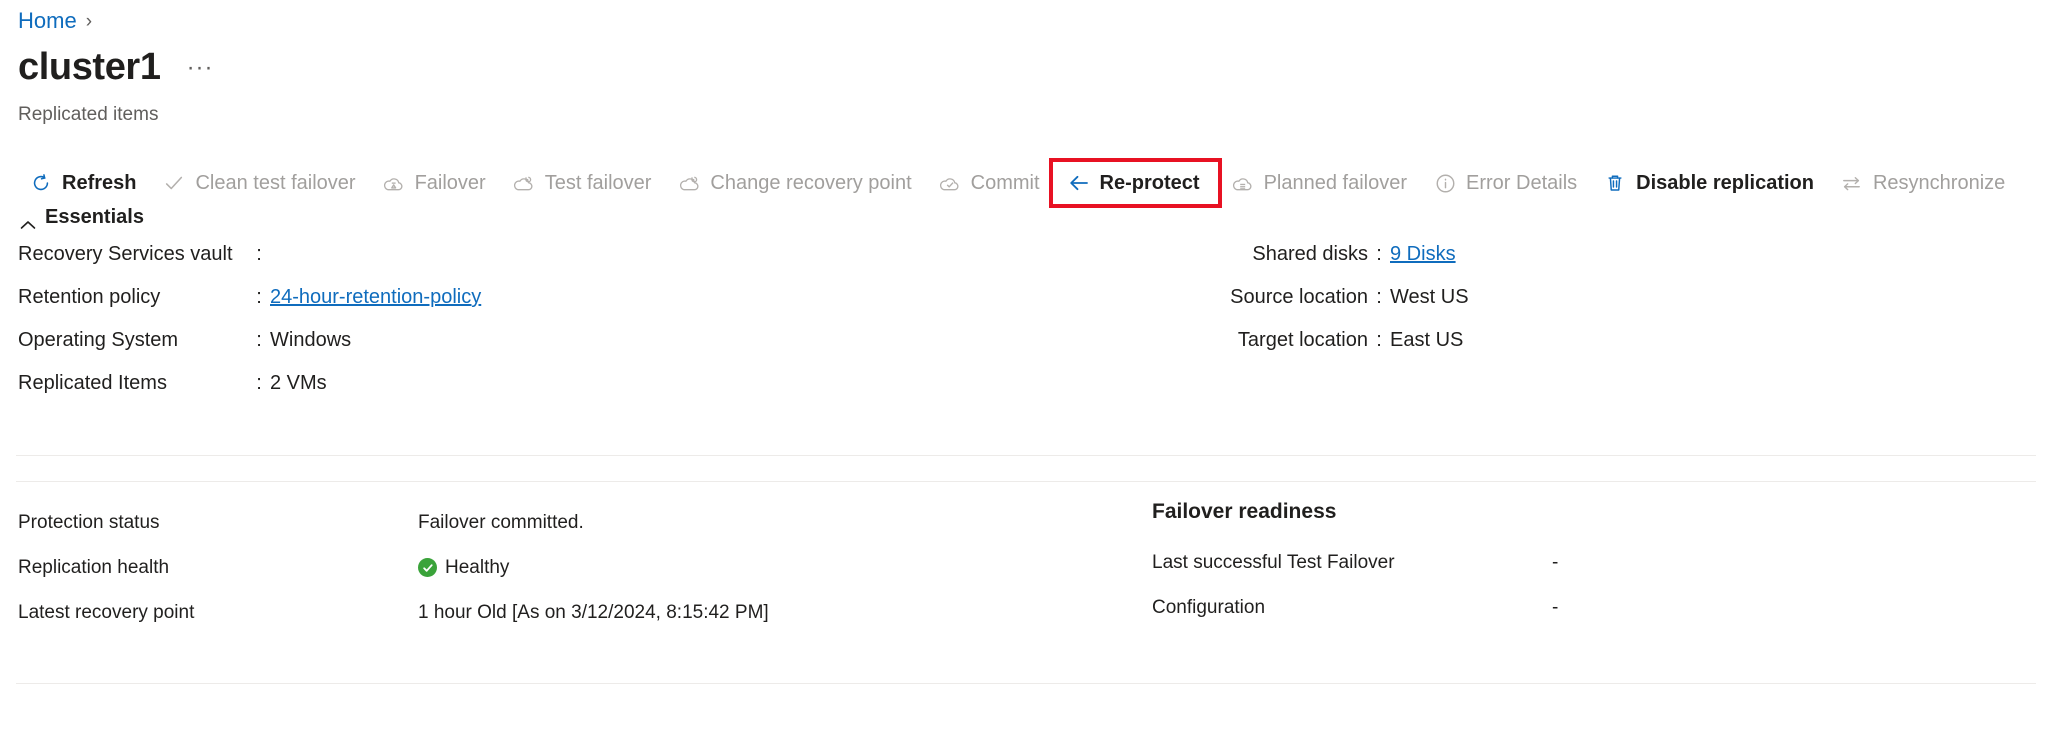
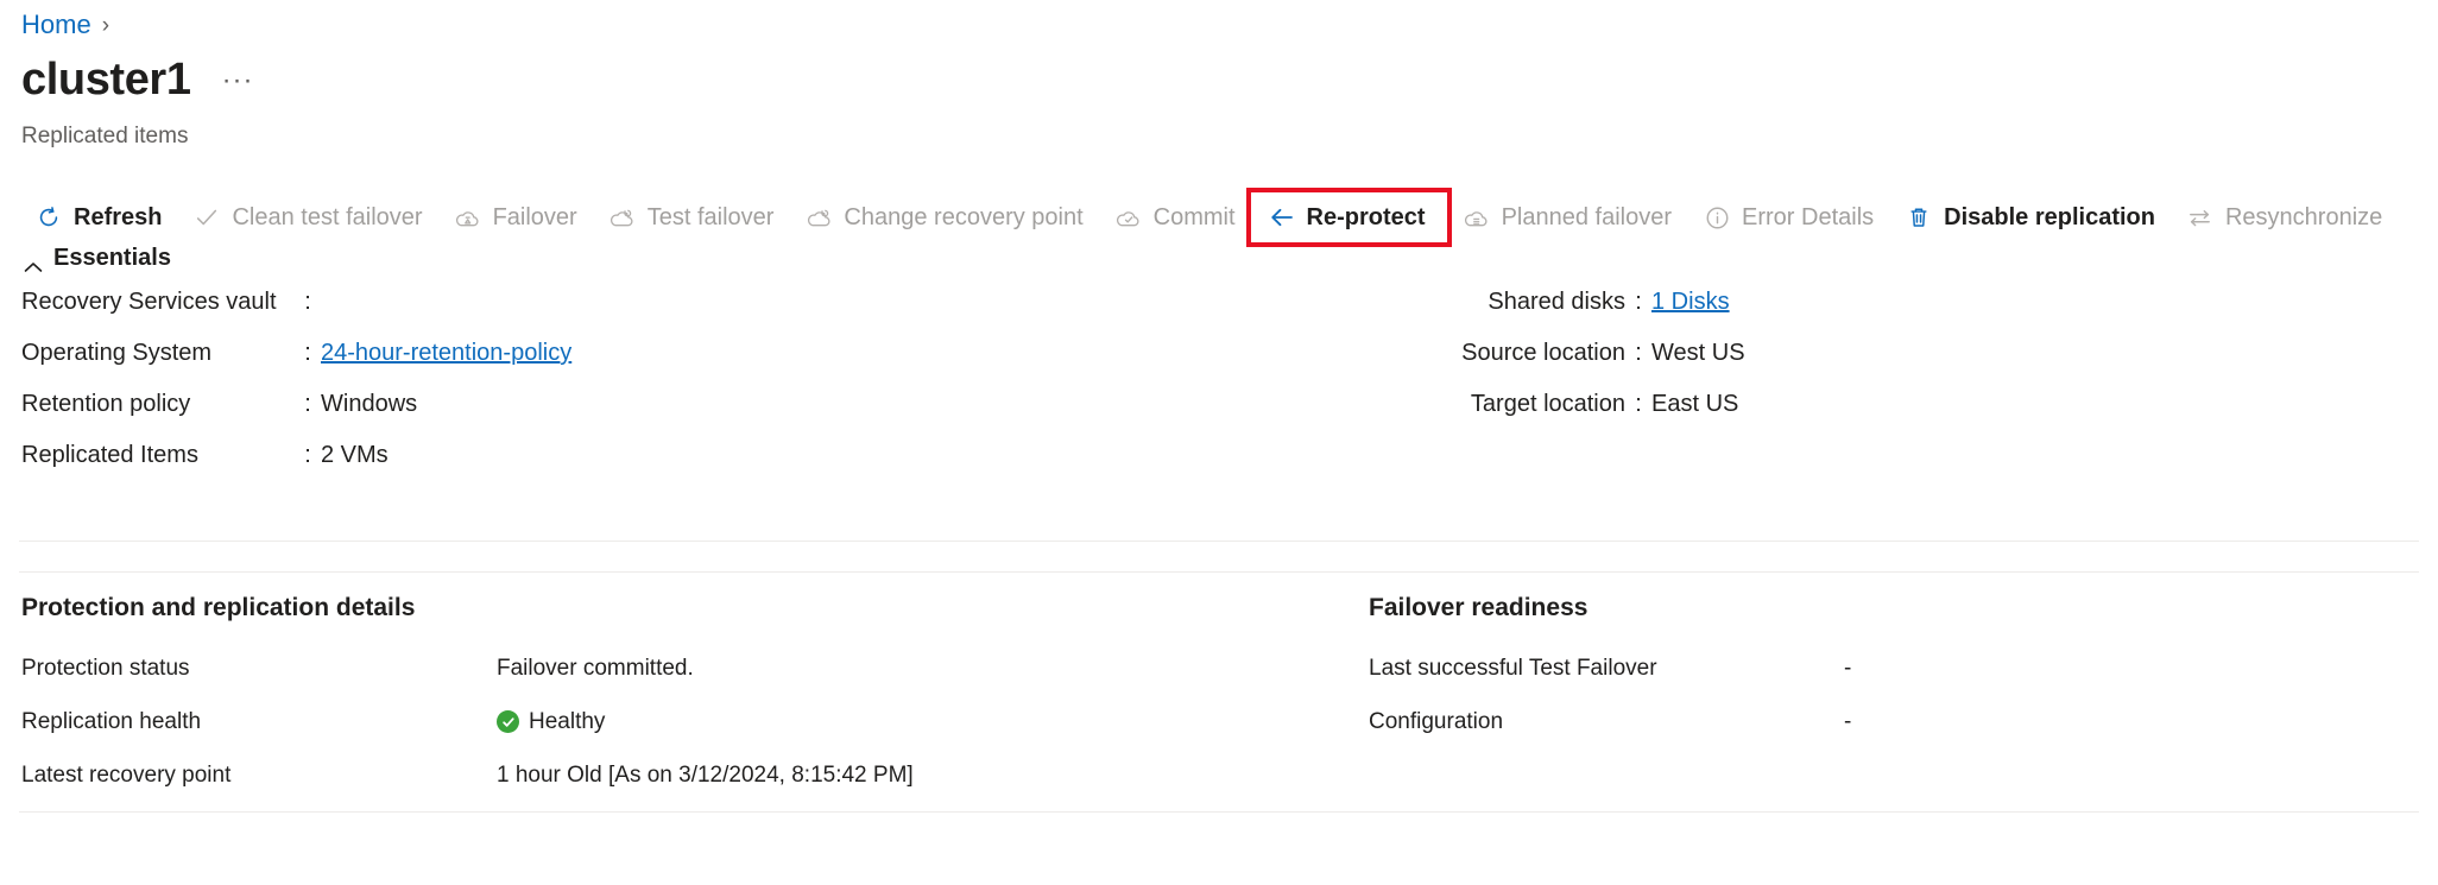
  Home
  ›
  cluster1
  ···
  Replicated items
  Refresh
  Clean test failover
  Failover
  Test failover
  Change recovery point
  Commit
  Re-protect
  Planned failover
  Error Details
  Disable replication
  Resynchronize
  Essentials
  Recovery Services vault
  :
- Retention policy
+ Operating System
  :
  24-hour-retention-policy
- Operating System
+ Retention policy
  :
  Windows
  Replicated Items
  :
  2 VMs
  Shared disks
  :
- 9 Disks
+ 1 Disks
  Source location
  :
  West US
  Target location
  :
  East US
+ Protection and replication details
  Protection status
  Failover committed.
  Replication health
  Healthy
  Latest recovery point
  1 hour Old [As on 3/12/2024, 8:15:42 PM]
  Failover readiness
  Last successful Test Failover
  -
  Configuration
  -
